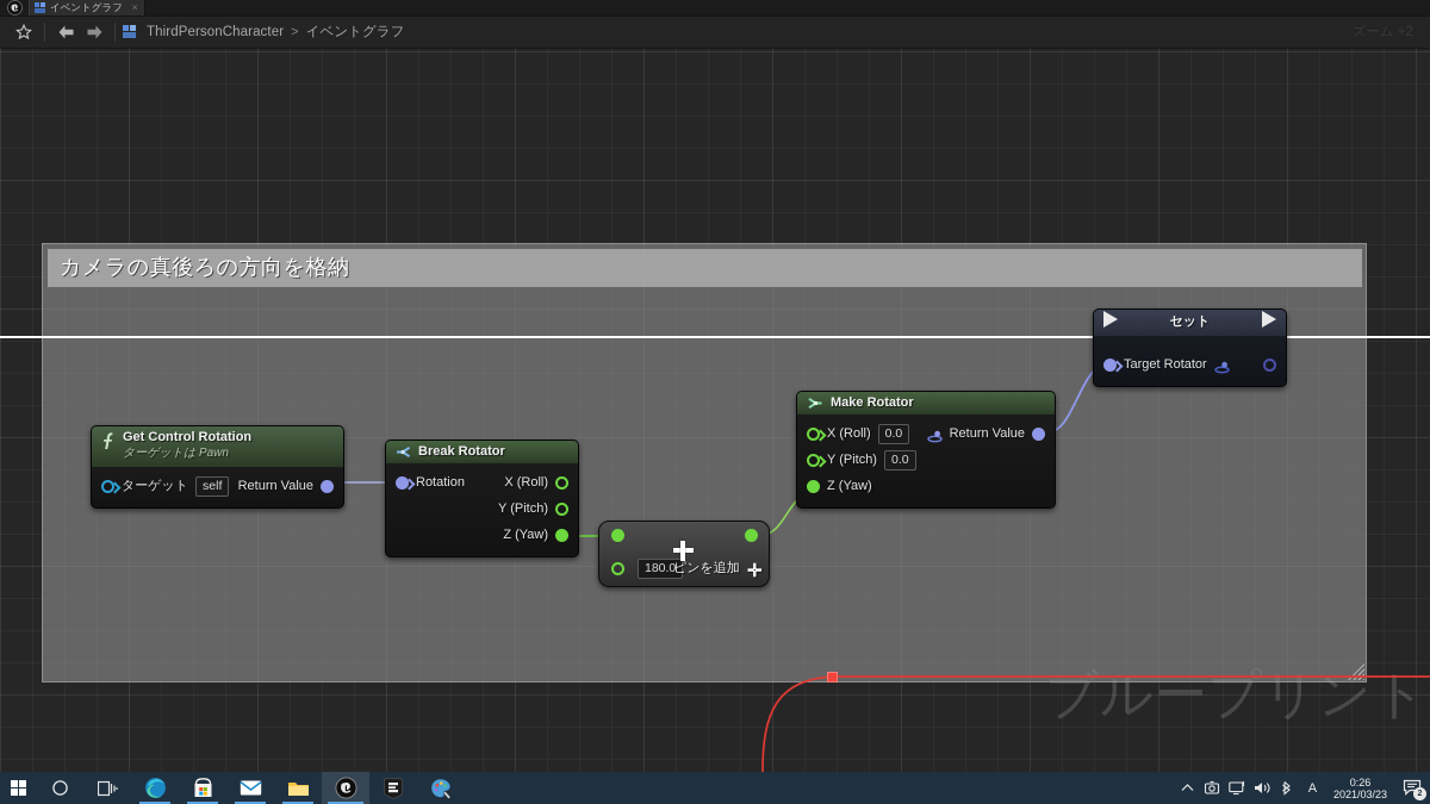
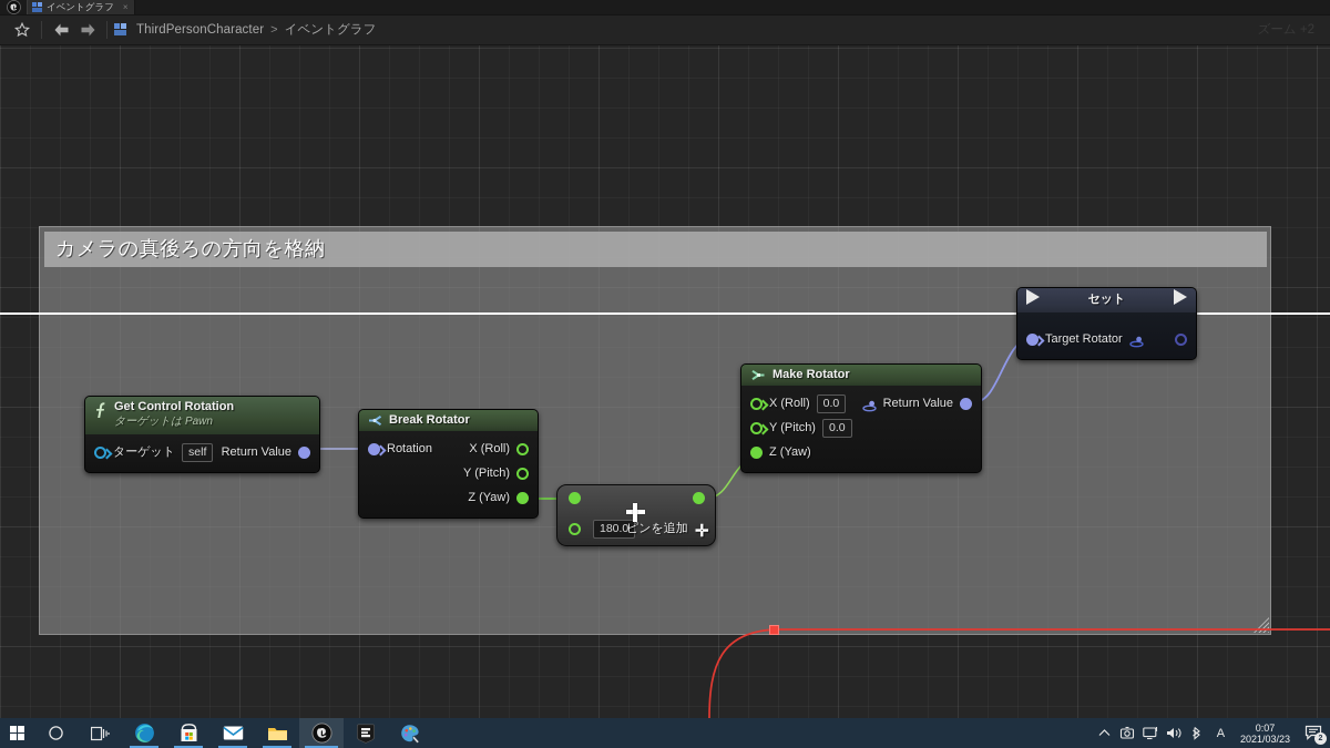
  イベントグラフ
  ×
  ThirdPersonCharacter
  >
  イベントグラフ
- ブループリント
  カメラの真後ろの方向を格納
  Get Control Rotation
  ターゲットは Pawn
  ターゲット
  self
  Return Value
  Break Rotator
  Rotation
  X (Roll)
  Y (Pitch)
  Z (Yaw)
  180.0
  ピンを追加
  ✛
  Make Rotator
  X (Roll)
  0.0
  Return Value
  Y (Pitch)
  0.0
  Z (Yaw)
  セット
  Target Rotator
  A
- 0:26
+ 0:07
  2021/03/23
